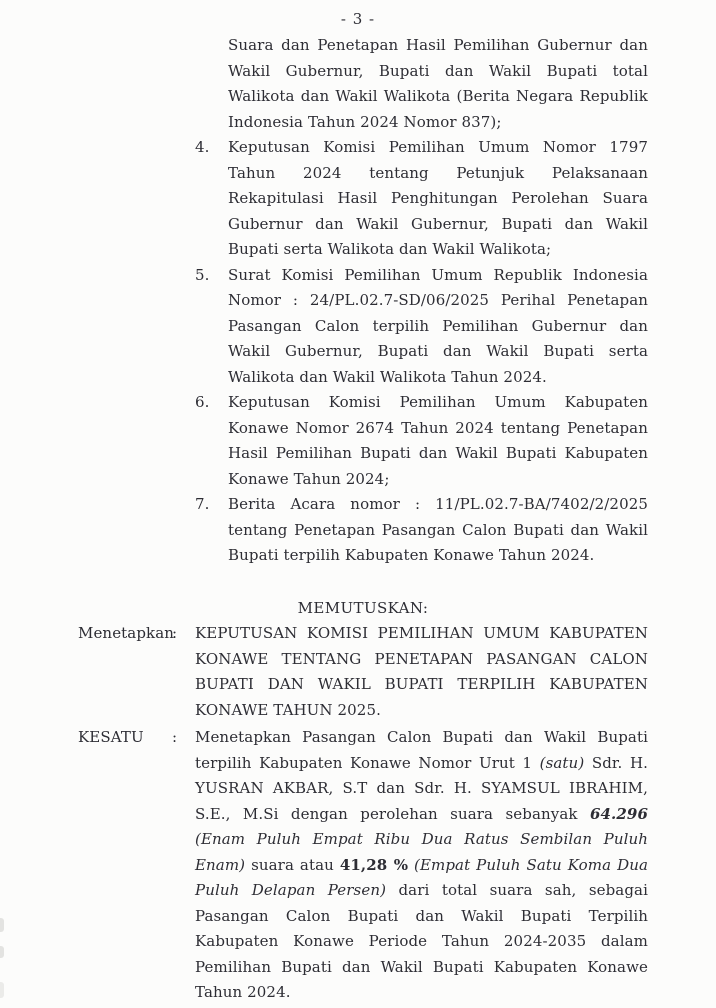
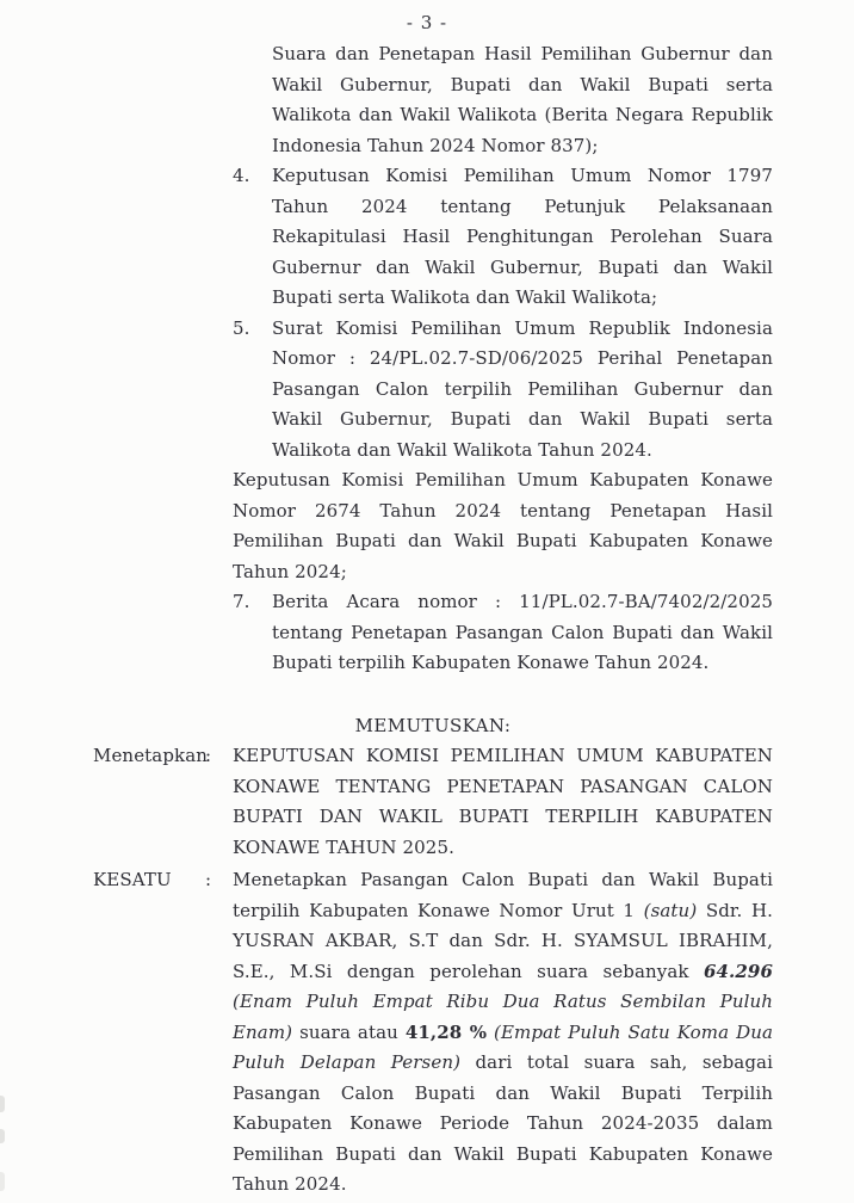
  - 3 -
- Suara dan Penetapan Hasil Pemilihan Gubernur dan Wakil Gubernur, Bupati dan Wakil Bupati total Walikota dan Wakil Walikota (Berita Negara Republik Indonesia Tahun 2024 Nomor 837);
+ Suara dan Penetapan Hasil Pemilihan Gubernur dan Wakil Gubernur, Bupati dan Wakil Bupati serta Walikota dan Wakil Walikota (Berita Negara Republik Indonesia Tahun 2024 Nomor 837);
  4.
  Keputusan Komisi Pemilihan Umum Nomor 1797 Tahun 2024 tentang Petunjuk Pelaksanaan Rekapitulasi Hasil Penghitungan Perolehan Suara Gubernur dan Wakil Gubernur, Bupati dan Wakil Bupati serta Walikota dan Wakil Walikota;
  5.
  Surat Komisi Pemilihan Umum Republik Indonesia Nomor : 24/PL.02.7-SD/06/2025 Perihal Penetapan Pasangan Calon terpilih Pemilihan Gubernur dan Wakil Gubernur, Bupati dan Wakil Bupati serta Walikota dan Wakil Walikota Tahun 2024.
- 6.
  Keputusan Komisi Pemilihan Umum Kabupaten Konawe Nomor 2674 Tahun 2024 tentang Penetapan Hasil Pemilihan Bupati dan Wakil Bupati Kabupaten Konawe Tahun 2024;
  7.
  Berita Acara nomor : 11/PL.02.7-BA/7402/2/2025 tentang Penetapan Pasangan Calon Bupati dan Wakil Bupati terpilih Kabupaten Konawe Tahun 2024.
  MEMUTUSKAN:
  Menetapkan
  :
  KEPUTUSAN KOMISI PEMILIHAN UMUM KABUPATEN KONAWE TENTANG PENETAPAN PASANGAN CALON BUPATI DAN WAKIL BUPATI TERPILIH KABUPATEN KONAWE TAHUN 2025.
  KESATU
  :
  Menetapkan Pasangan Calon Bupati dan Wakil Bupati terpilih Kabupaten Konawe Nomor Urut 1 (satu) Sdr. H. YUSRAN AKBAR, S.T dan Sdr. H. SYAMSUL IBRAHIM, S.E., M.Si dengan perolehan suara sebanyak 64.296 (Enam Puluh Empat Ribu Dua Ratus Sembilan Puluh Enam) suara atau 41,28 % (Empat Puluh Satu Koma Dua Puluh Delapan Persen) dari total suara sah, sebagai Pasangan Calon Bupati dan Wakil Bupati Terpilih Kabupaten Konawe Periode Tahun 2024-2035 dalam Pemilihan Bupati dan Wakil Bupati Kabupaten Konawe Tahun 2024.
